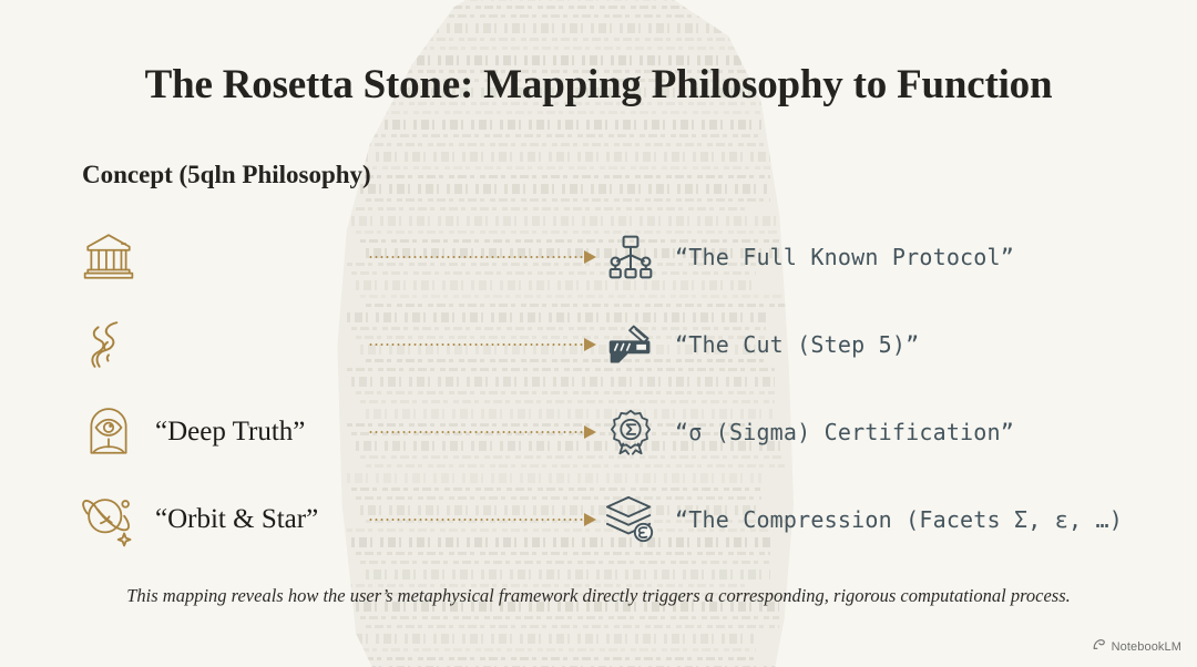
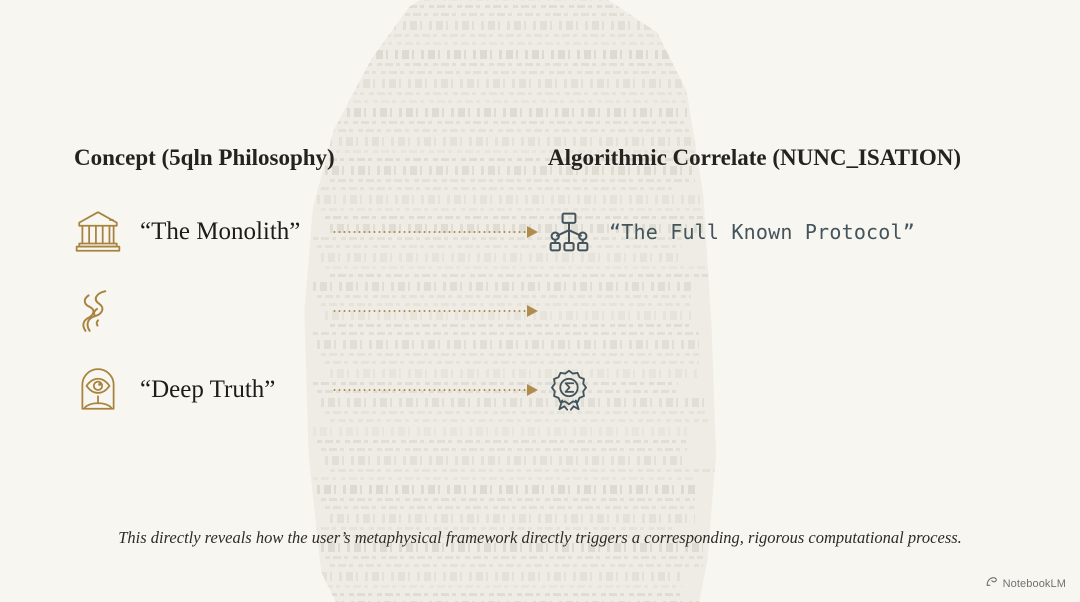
- The Rosetta Stone: Mapping Philosophy to Function
  Concept (5qln Philosophy)
+ Algorithmic Correlate (NUNC_ISATION)
+ “The Monolith”
  “The Full Known Protocol”
- “The Cut (Step 5)”
  “Deep Truth”
- “σ (Sigma) Certification”
- “Orbit & Star”
- “The Compression (Facets Σ, ε, …)
- This mapping reveals how the user’s metaphysical framework directly triggers a corresponding, rigorous computational process.
+ This directly reveals how the user’s metaphysical framework directly triggers a corresponding, rigorous computational process.
  NotebookLM
